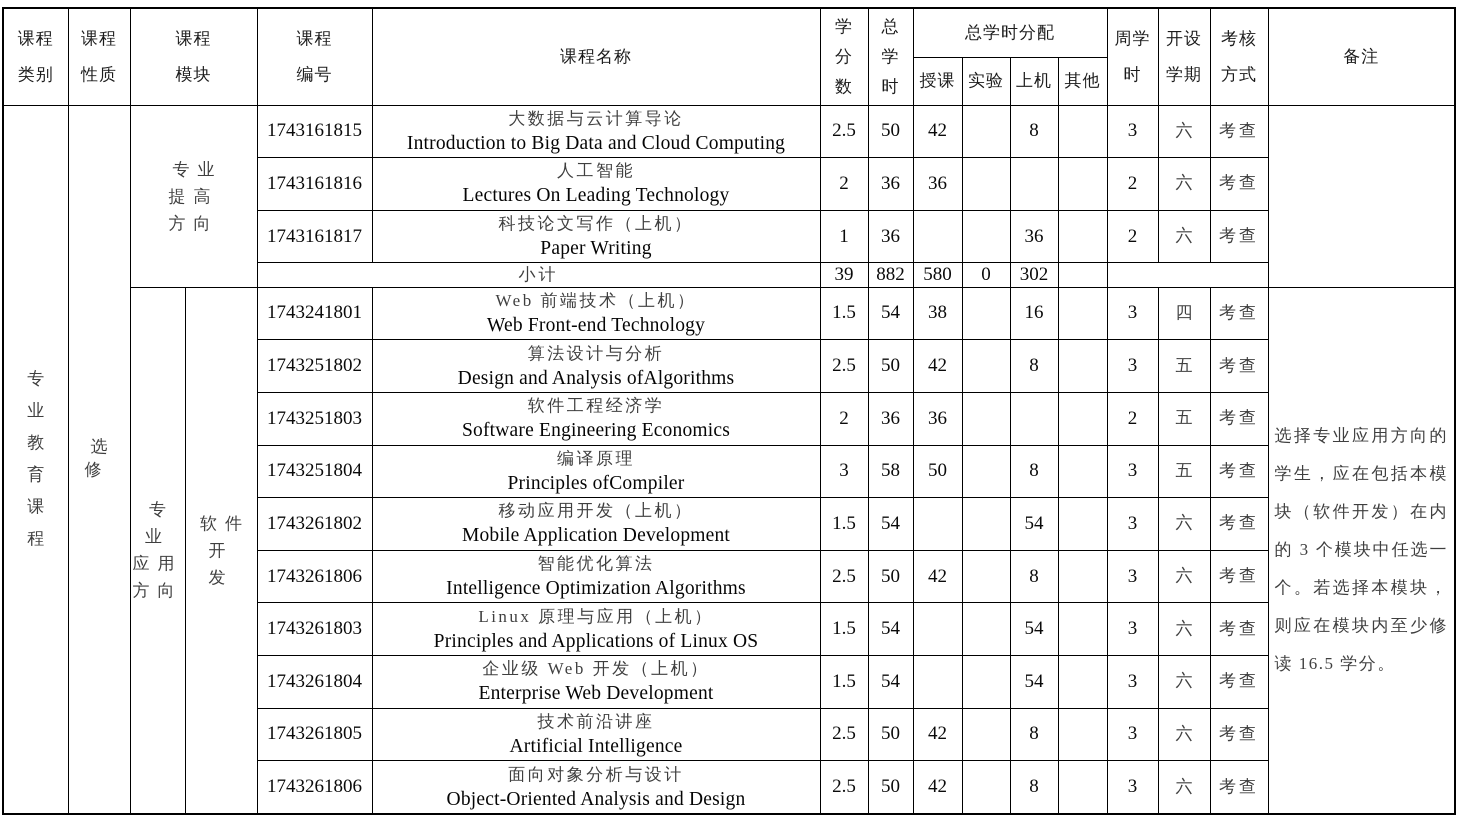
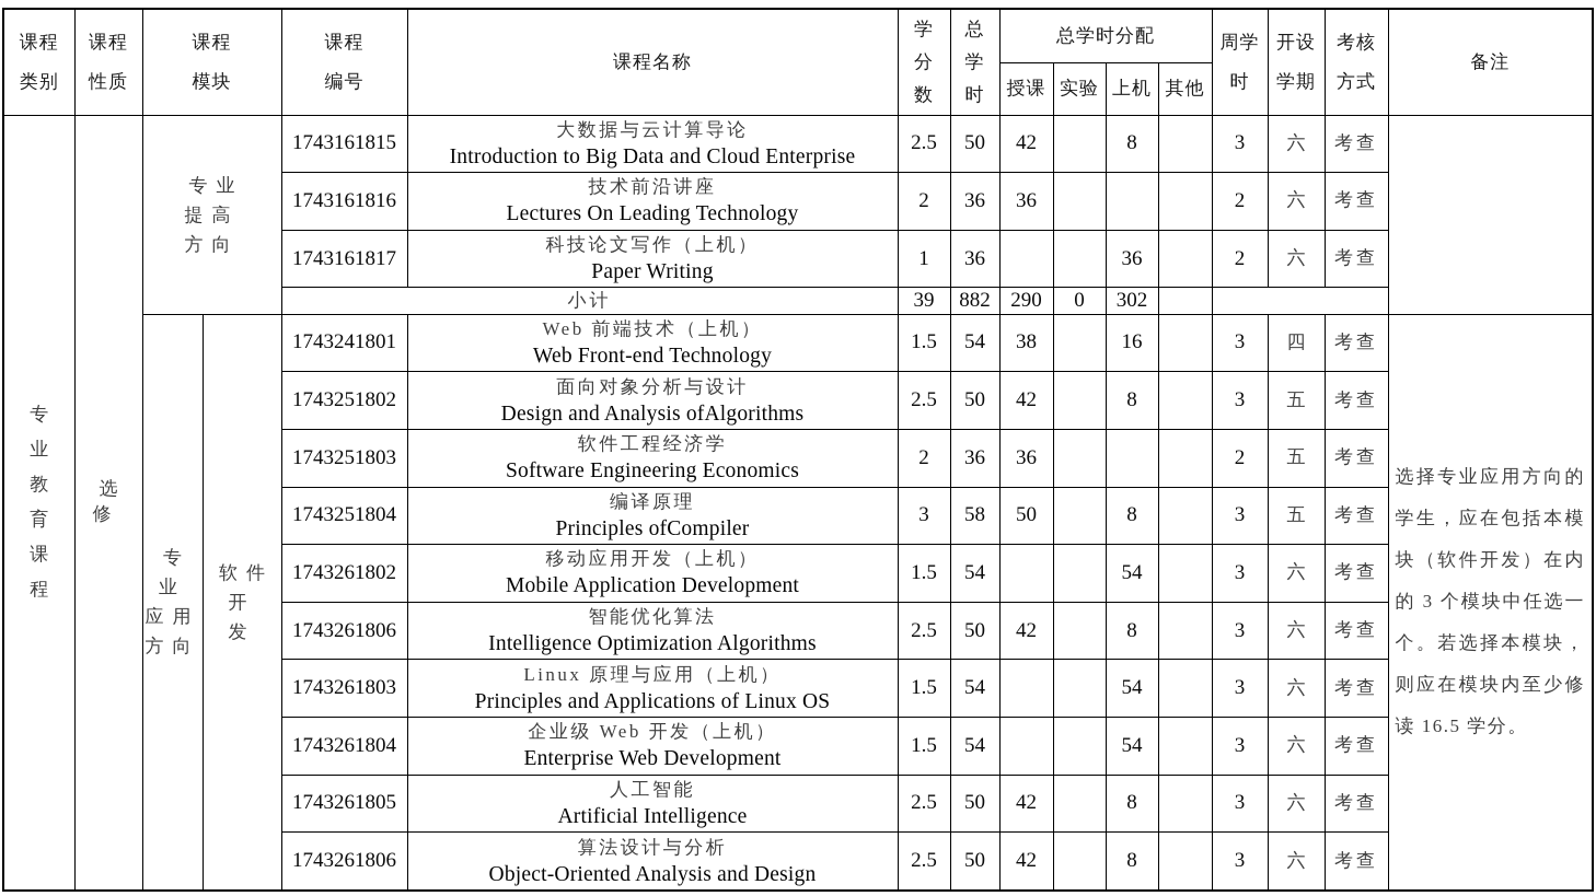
  课程 类别	课程 性质	课程 模块	课程 编号	课程名称	学 分 数	总 学 时	总学时分配	周学 时	开设 学期	考核 方式	备注
  授课	实验	上机	其他
- 专 业 教 育 课 程	选修	专业 提高 方向	1743161815	大数据与云计算导论 Introduction to Big Data and Cloud Computing	2.5	50	42		8		3	六	考查
+ 专 业 教 育 课 程	选修	专业 提高 方向	1743161815	大数据与云计算导论 Introduction to Big Data and Cloud Enterprise	2.5	50	42		8		3	六	考查
- 1743161816	人工智能 Lectures On Leading Technology	2	36	36				2	六	考查
+ 1743161816	技术前沿讲座 Lectures On Leading Technology	2	36	36				2	六	考查
  1743161817	科技论文写作（上机） Paper Writing	1	36			36		2	六	考查
- 小计	39	882	580	0	302
+ 小计	39	882	290	0	302
  专业 应用 方向	软件开 发	1743241801	Web 前端技术（上机） Web Front-end Technology	1.5	54	38		16		3	四	考查	选择专业应用方向的学生，应在包括本模块（软件开发）在内的 3 个模块中任选一个。若选择本模块，则应在模块内至少修读 16.5 学分。
- 1743251802	算法设计与分析 Design and Analysis ofAlgorithms	2.5	50	42		8		3	五	考查
+ 1743251802	面向对象分析与设计 Design and Analysis ofAlgorithms	2.5	50	42		8		3	五	考查
  1743251803	软件工程经济学 Software Engineering Economics	2	36	36				2	五	考查
  1743251804	编译原理 Principles ofCompiler	3	58	50		8		3	五	考查
  1743261802	移动应用开发（上机） Mobile Application Development	1.5	54			54		3	六	考查
  1743261806	智能优化算法 Intelligence Optimization Algorithms	2.5	50	42		8		3	六	考查
  1743261803	Linux 原理与应用（上机） Principles and Applications of Linux OS	1.5	54			54		3	六	考查
  1743261804	企业级 Web 开发（上机） Enterprise Web Development	1.5	54			54		3	六	考查
- 1743261805	技术前沿讲座 Artificial Intelligence	2.5	50	42		8		3	六	考查
+ 1743261805	人工智能 Artificial Intelligence	2.5	50	42		8		3	六	考查
- 1743261806	面向对象分析与设计 Object-Oriented Analysis and Design	2.5	50	42		8		3	六	考查
+ 1743261806	算法设计与分析 Object-Oriented Analysis and Design	2.5	50	42		8		3	六	考查
